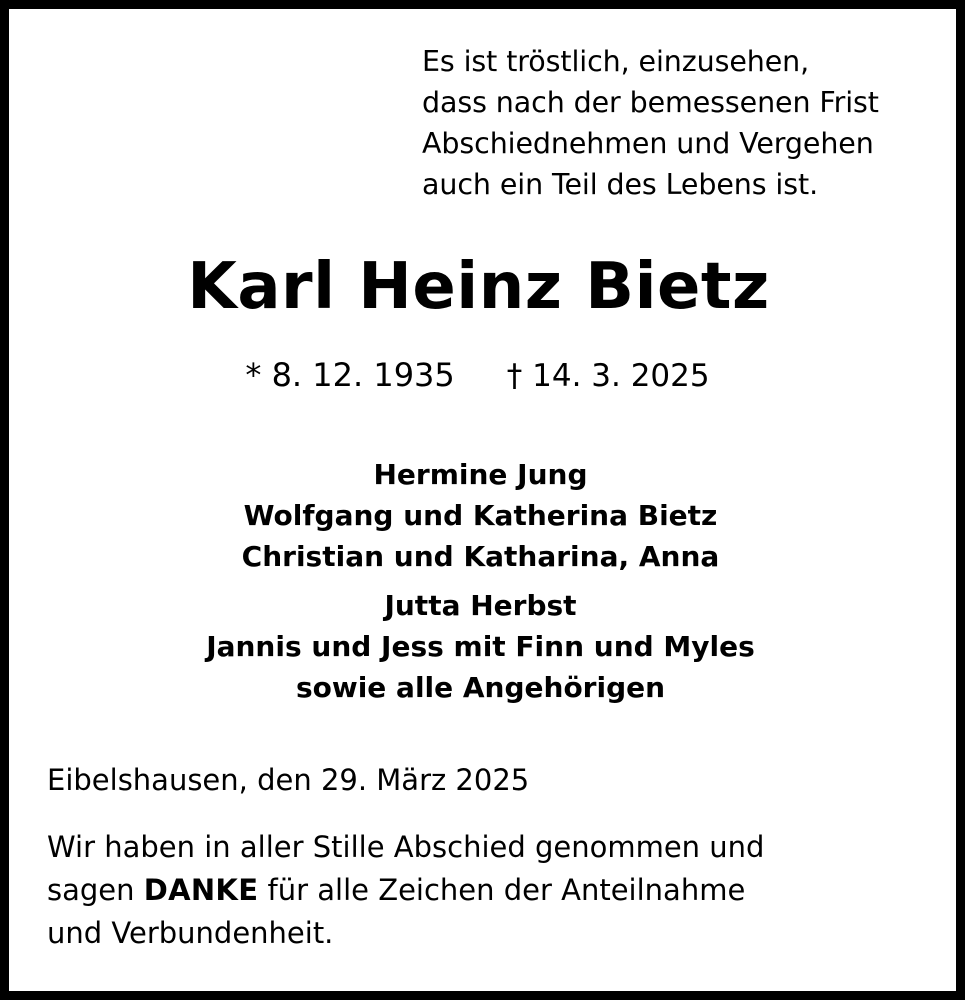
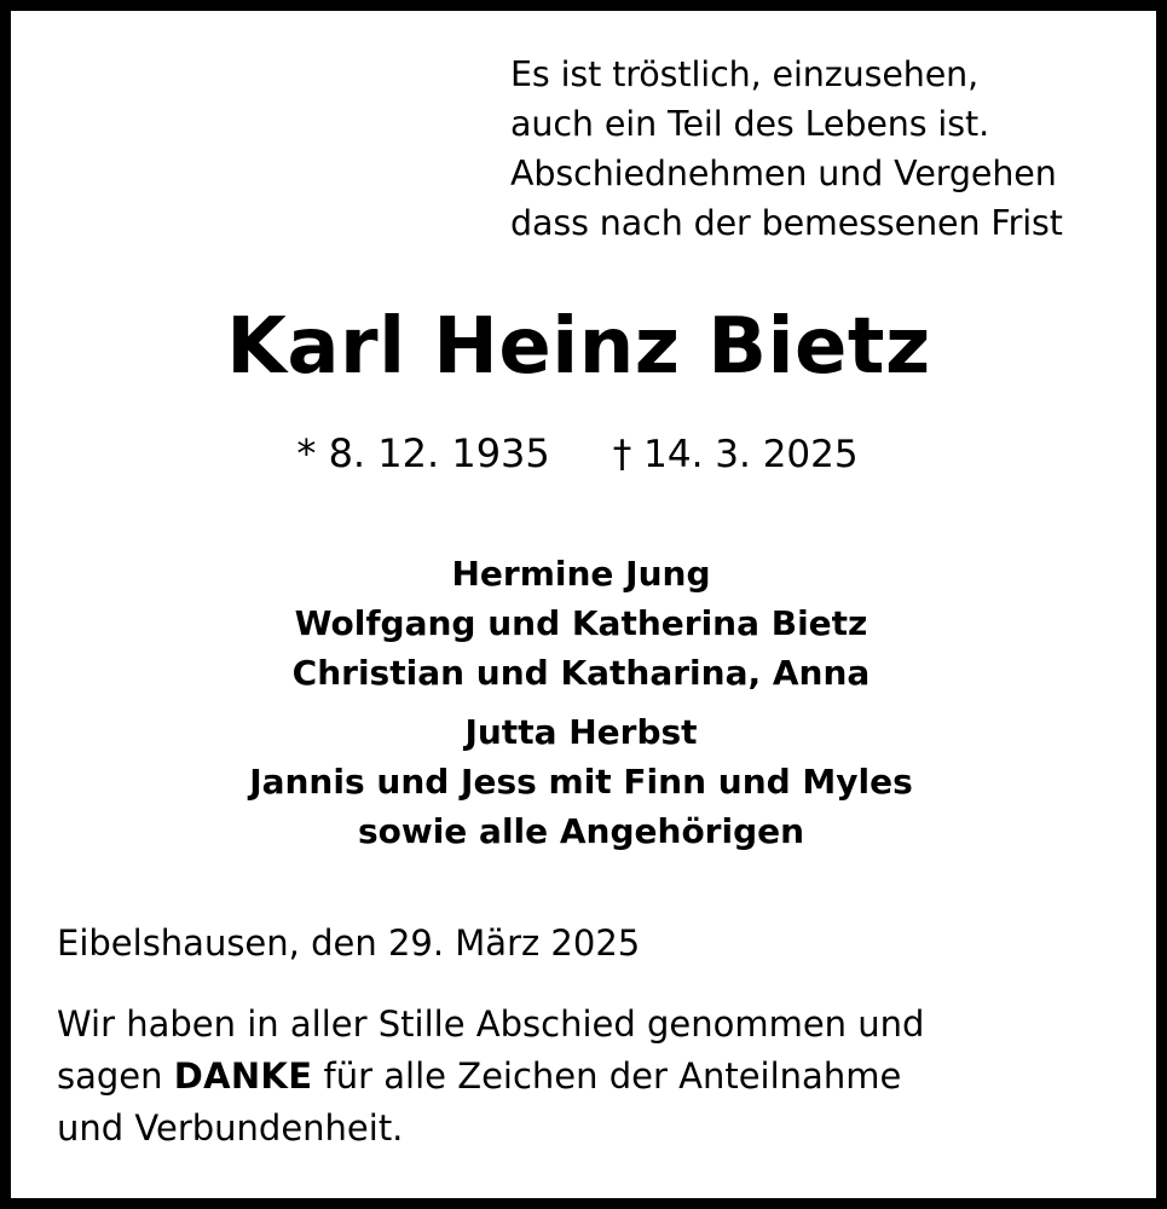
  Es ist tröstlich, einzusehen,
- dass nach der bemessenen Frist
+ auch ein Teil des Lebens ist.
  Abschiednehmen und Vergehen
- auch ein Teil des Lebens ist.
+ dass nach der bemessenen Frist
  Karl Heinz Bietz
  * 8. 12. 1935 † 14. 3. 2025
  Hermine Jung
  Wolfgang und Katherina Bietz
  Christian und Katharina, Anna
  Jutta Herbst
  Jannis und Jess mit Finn und Myles
  sowie alle Angehörigen
  Eibelshausen, den 29. März 2025
  Wir haben in aller Stille Abschied genommen und
  sagen DANKE für alle Zeichen der Anteilnahme
  und Verbundenheit.
